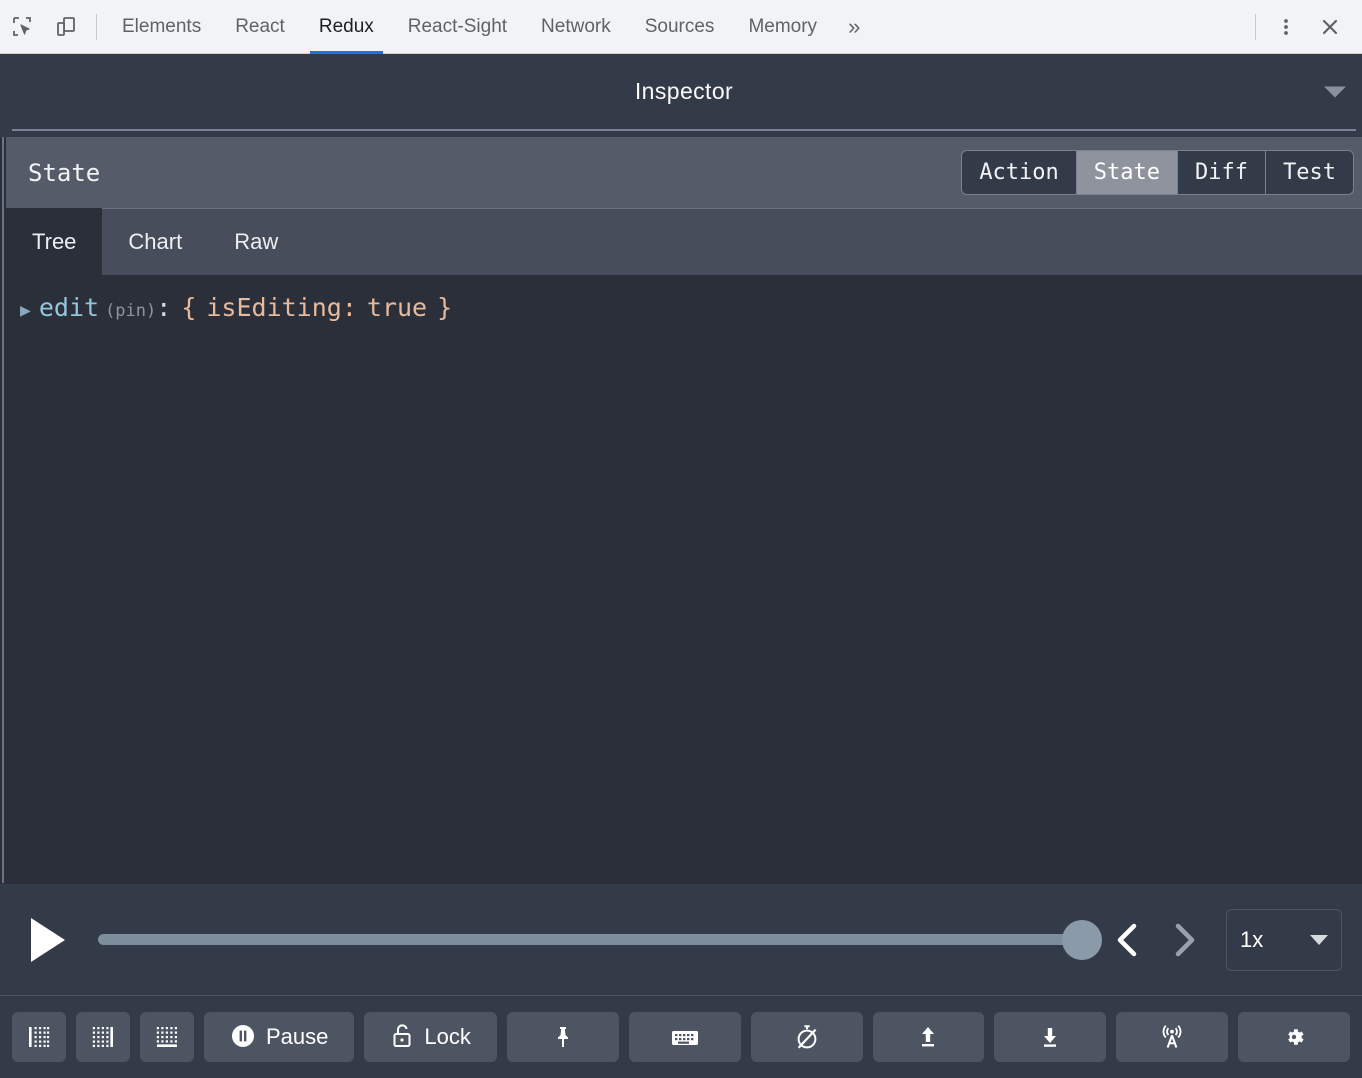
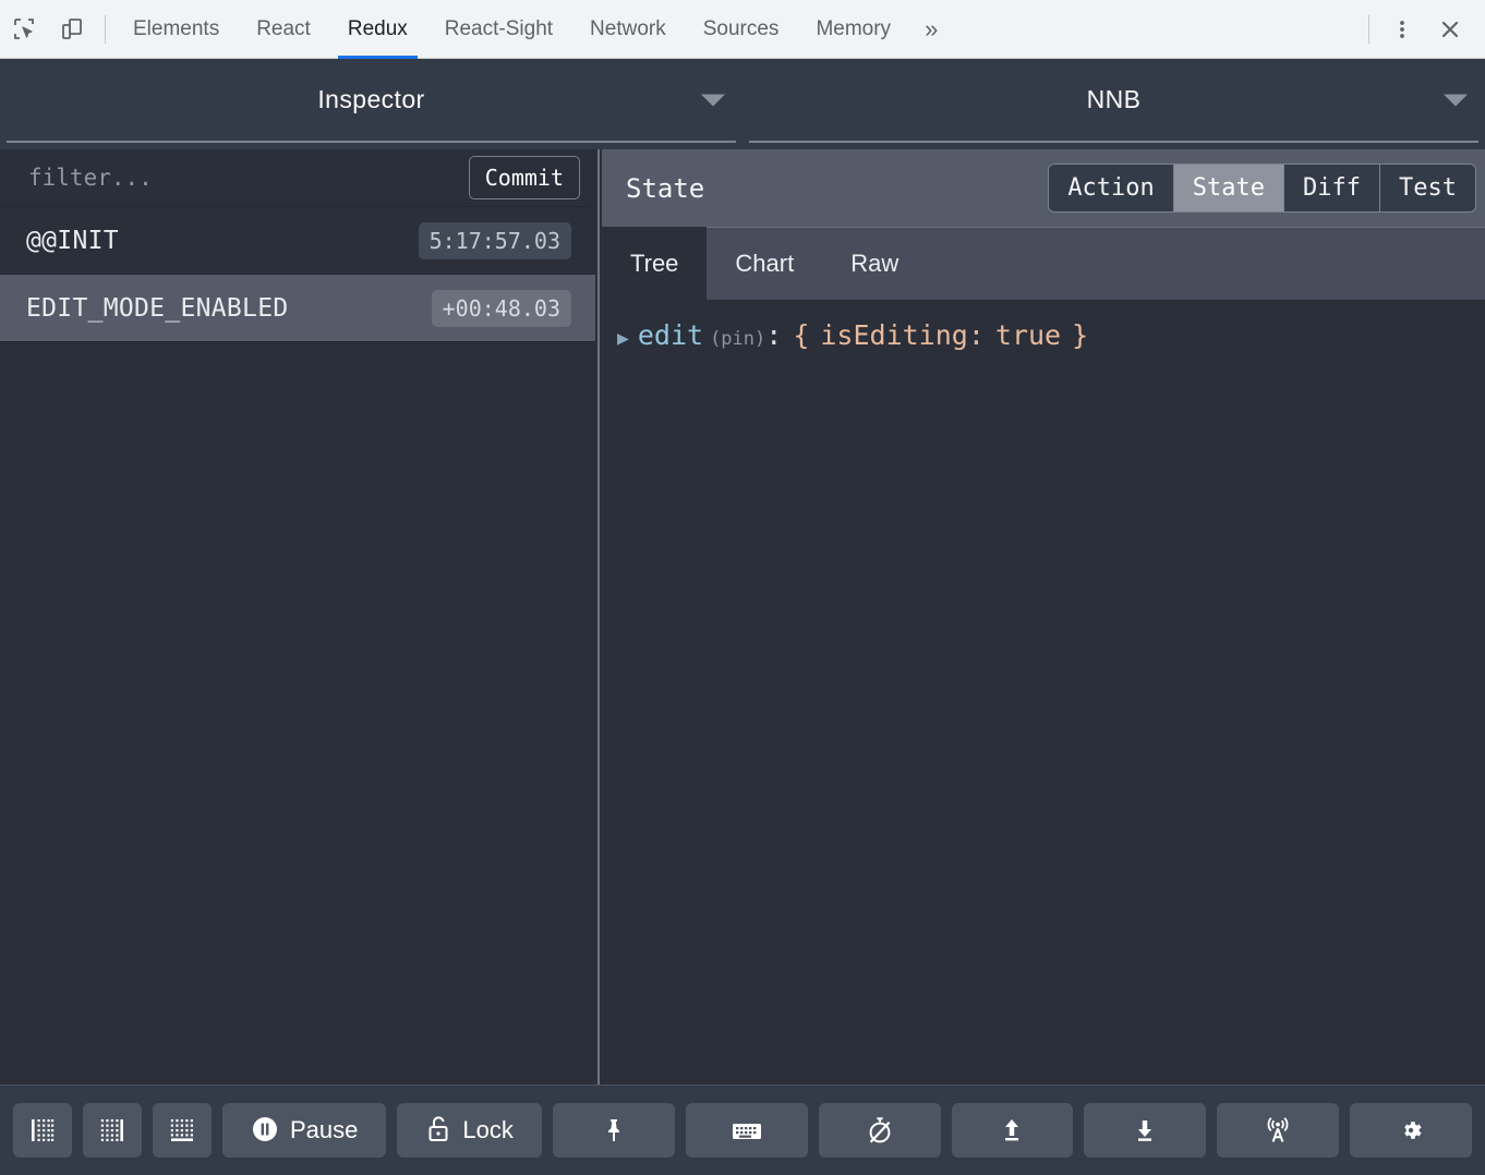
  Elements
  React
  Redux
  React-Sight
  Network
  Sources
  Memory
  »
  Inspector
+ NNB
+ filter...
+ Commit
+ @@INIT
+ 5:17:57.03
+ EDIT_MODE_ENABLED
+ +00:48.03
  State
  Action
  State
  Diff
  Test
  Tree
  Chart
  Raw
  ▶
  edit
  (pin)
  :
  {
  isEditing:
  true
  }
- 1x
  Pause
  Lock
